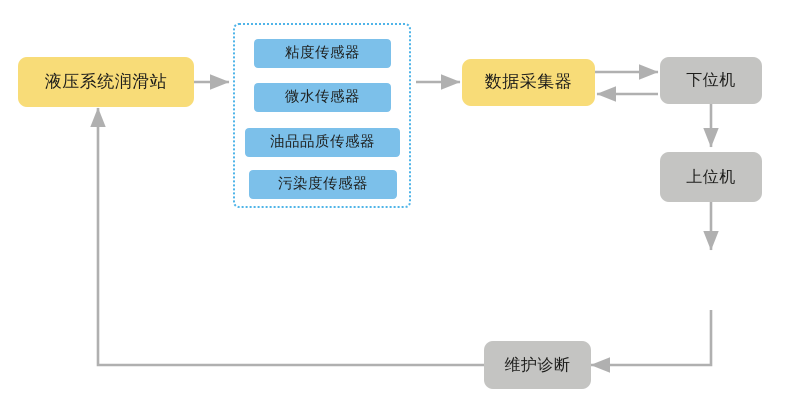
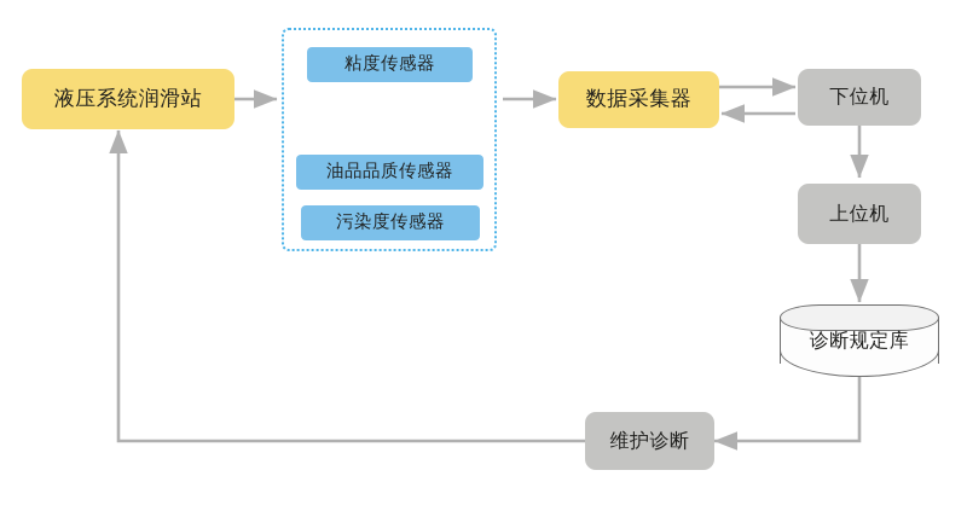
  液压系统润滑站
  粘度传感器
- 微水传感器
  油品品质传感器
  污染度传感器
  数据采集器
  下位机
  上位机
+ 诊断规定库
  维护诊断
